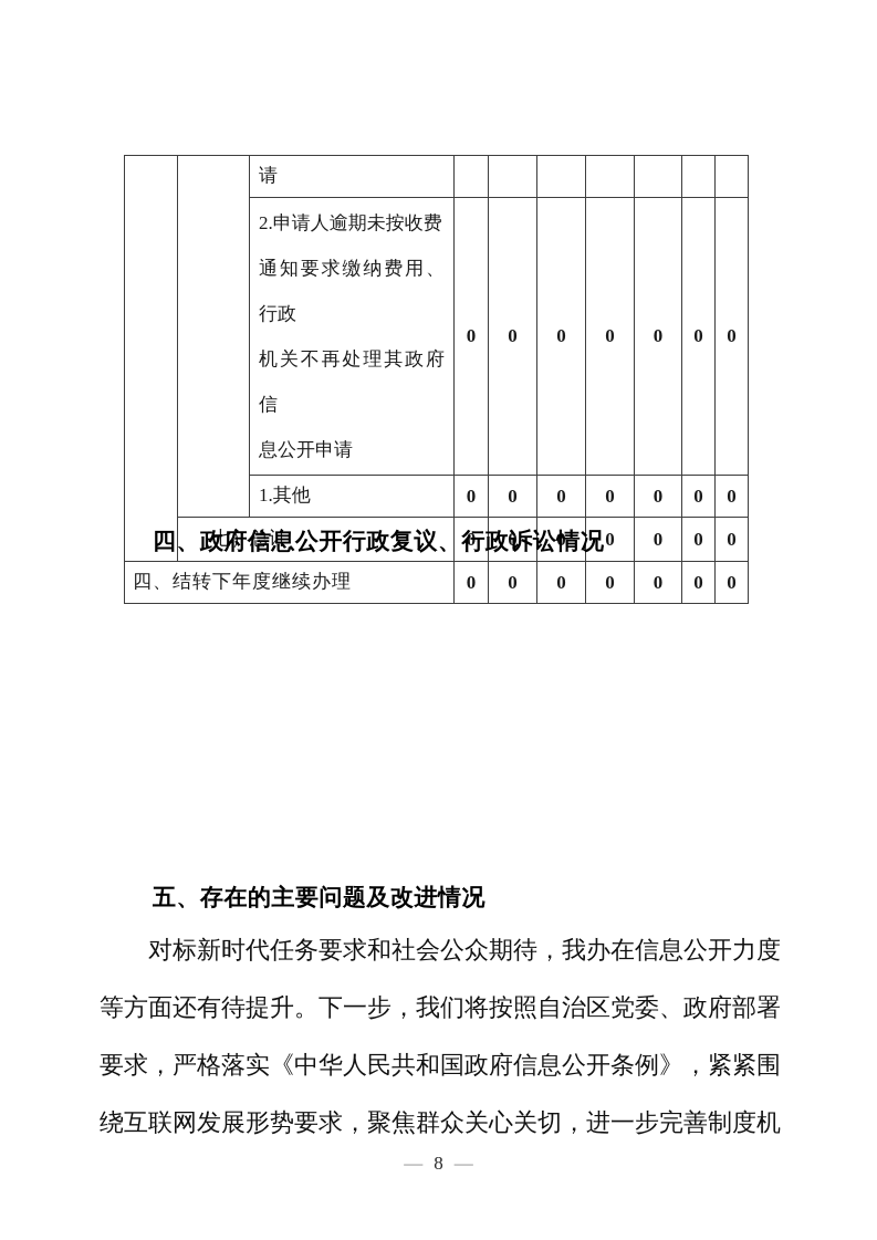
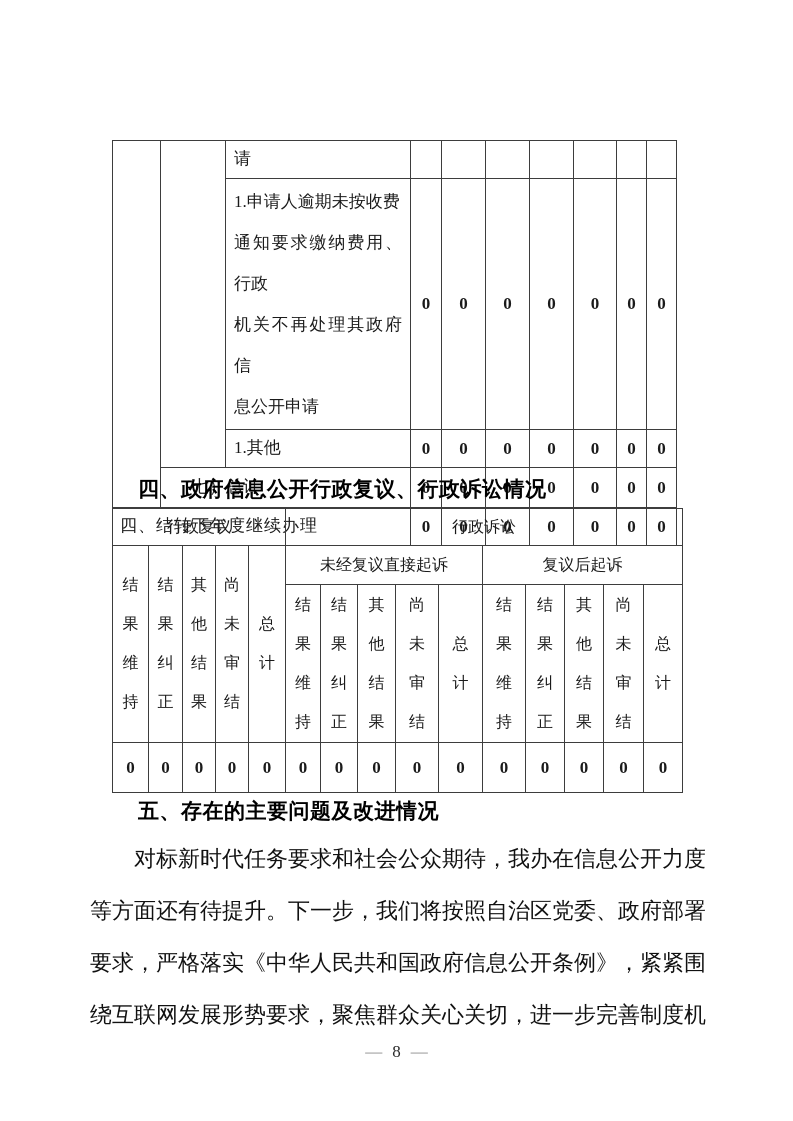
  		请
- 2.申请人逾期未按收费 通知要求缴纳费用、行政 机关不再处理其政府信 息公开申请	0	0	0	0	0	0	0
+ 1.申请人逾期未按收费 通知要求缴纳费用、行政 机关不再处理其政府信 息公开申请	0	0	0	0	0	0	0
  1.其他	0	0	0	0	0	0	0
  （七）总计	0	0	0	0	0	0	0
  四、结转下年度继续办理	0	0	0	0	0	0	0
  四、政府信息公开行政复议、行政诉讼情况
+ 行政复议	行政诉讼
+ 结 果 维 持	结 果 纠 正	其 他 结 果	尚 未 审 结	总 计	未经复议直接起诉	复议后起诉
+ 结 果 维 持	结 果 纠 正	其 他 结 果	尚 未 审 结	总 计	结 果 维 持	结 果 纠 正	其 他 结 果	尚 未 审 结	总 计
+ 0	0	0	0	0	0	0	0	0	0	0	0	0	0	0
  五、存在的主要问题及改进情况
  对标新时代任务要求和社会公众期待，我办在信息公开力度
  等方面还有待提升。下一步，我们将按照自治区党委、政府部署
  要求，严格落实《中华人民共和国政府信息公开条例》，紧紧围
  绕互联网发展形势要求，聚焦群众关心关切，进一步完善制度机
  — 8 —
